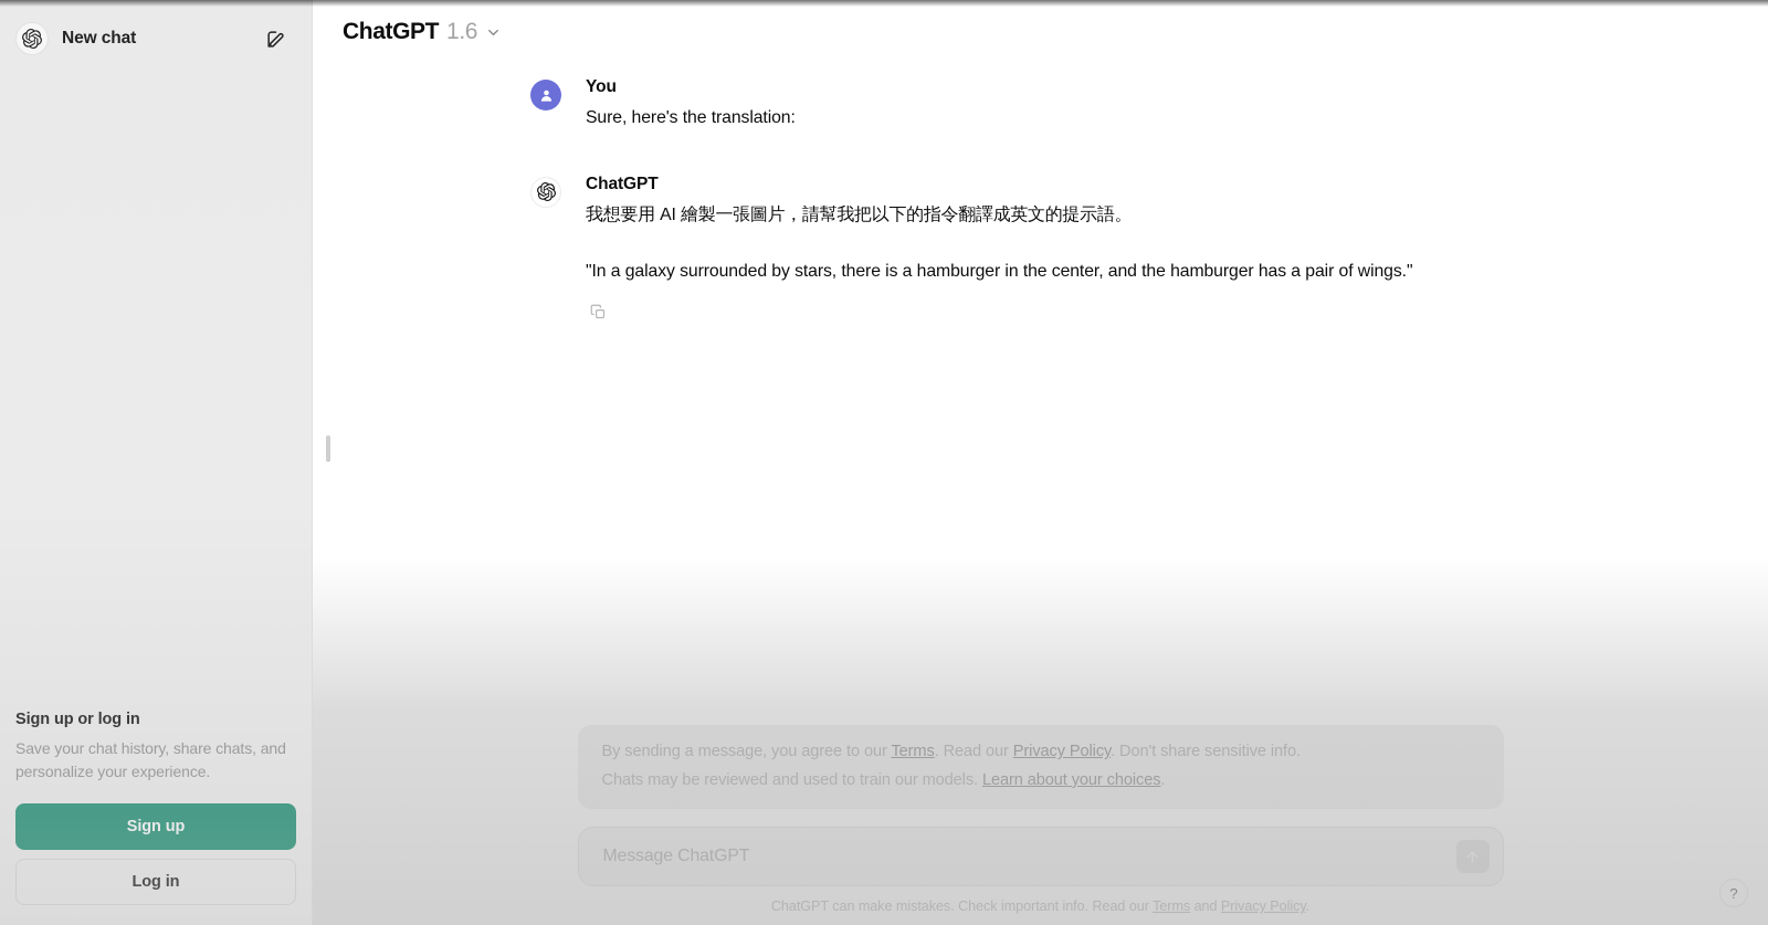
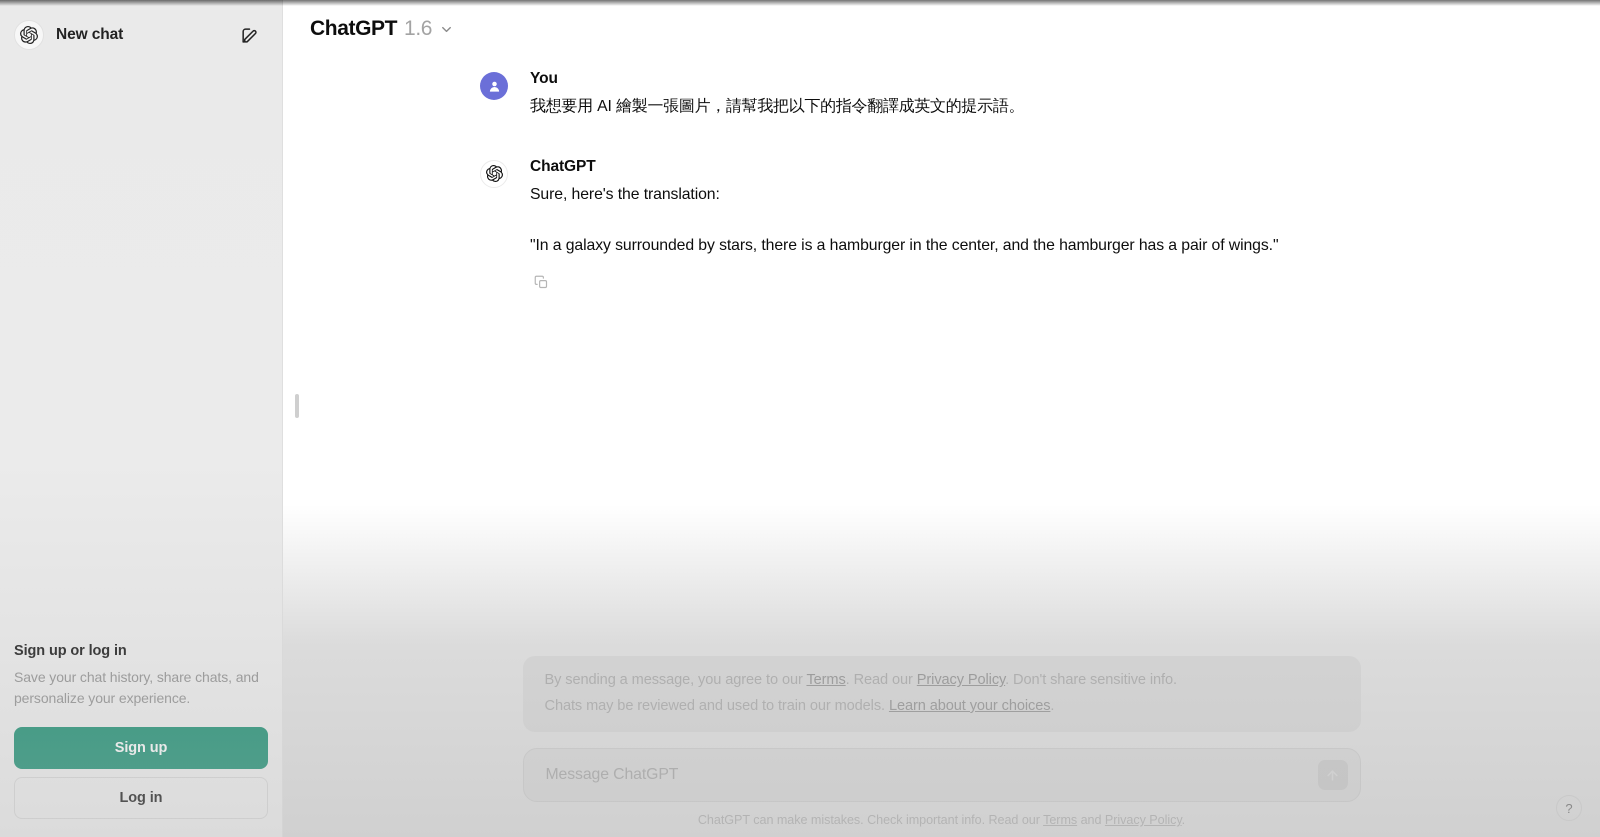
  ChatGPT
  1.6
  You
- Sure, here's the translation:
+ 我想要用 AI 繪製一張圖片，請幫我把以下的指令翻譯成英文的提示語。
  ChatGPT
- 我想要用 AI 繪製一張圖片，請幫我把以下的指令翻譯成英文的提示語。
+ Sure, here's the translation:
  "In a galaxy surrounded by stars, there is a hamburger in the center, and the hamburger has a pair of wings."
  ?
